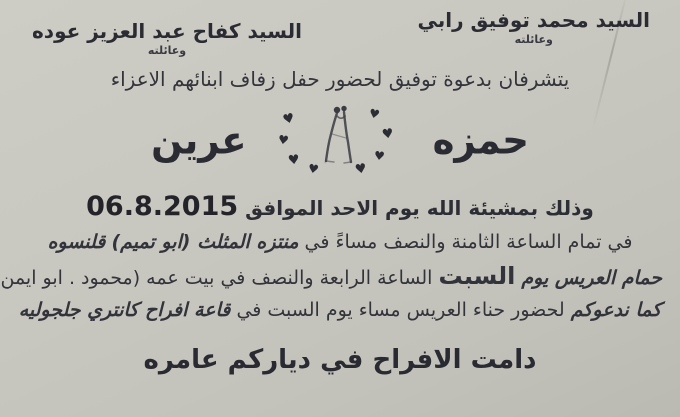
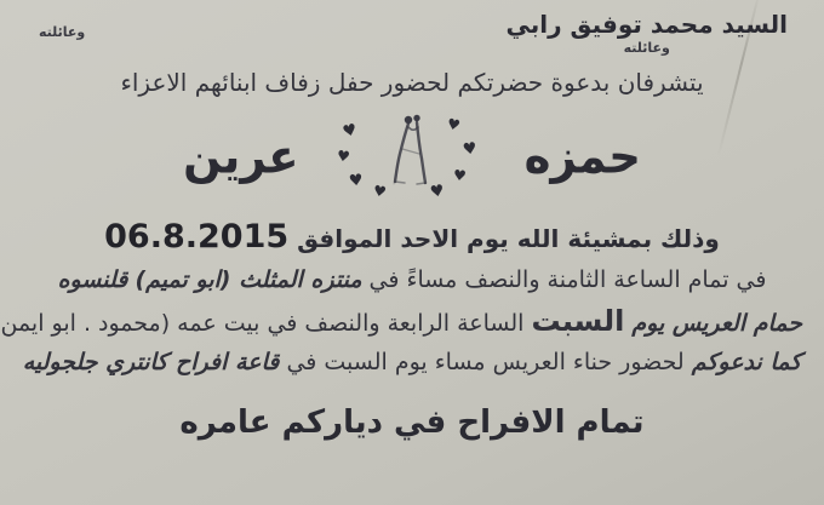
  السيد محمد توفيق رابي
  وعائلته
- السيد كفاح عبد العزيز عوده
  وعائلته
- يتشرفان بدعوة توفيق لحضور حفل زفاف ابنائهم الاعزاء
+ يتشرفان بدعوة حضرتكم لحضور حفل زفاف ابنائهم الاعزاء
  حمزه
  عرين
  وذلك بمشيئة الله يوم الاحد الموافق 06.8.2015
  في تمام الساعة الثامنة والنصف مساءً في منتزه المثلث (ابو تميم) قلنسوه
  حمام العريس يوم السبت الساعة الرابعة والنصف في بيت عمه (محمود . ابو ايمن
  كما ندعوكم لحضور حناء العريس مساء يوم السبت في قاعة افراح كانتري جلجوليه
- دامت الافراح في دياركم عامره
+ تمام الافراح في دياركم عامره
